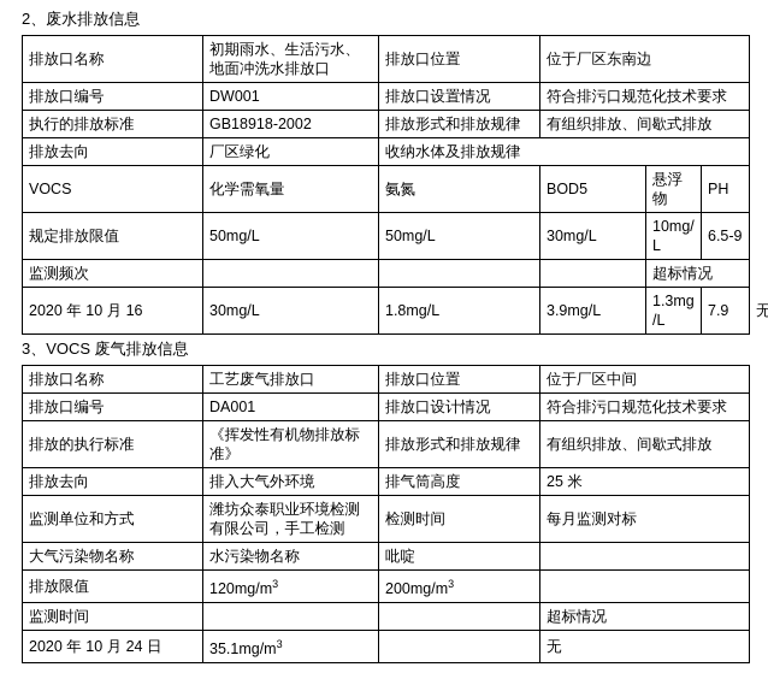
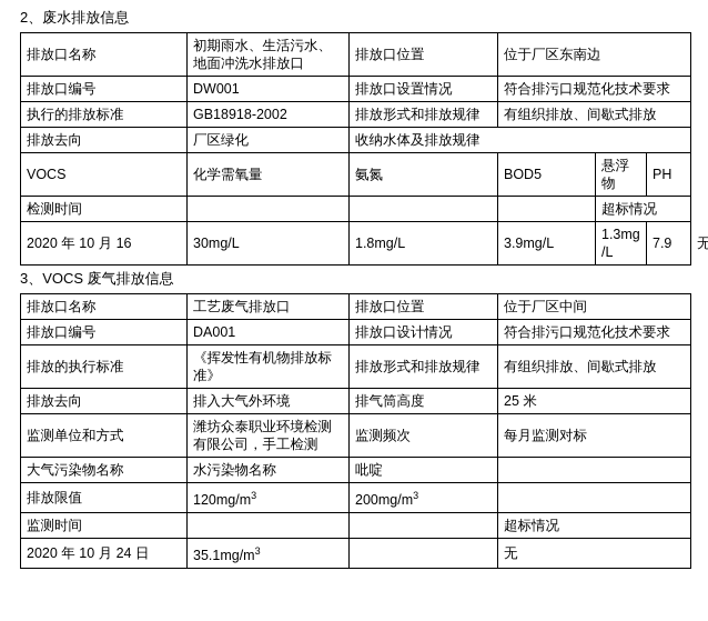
  2、废水排放信息
  排放口名称	初期雨水、生活污水、地面冲洗水排放口	排放口位置	位于厂区东南边
  排放口编号	DW001	排放口设置情况	符合排污口规范化技术要求
  执行的排放标准	GB18918-2002	排放形式和排放规律	有组织排放、间歇式排放
  排放去向	厂区绿化	收纳水体及排放规律
  VOCS	化学需氧量	氨氮	BOD5	悬浮物	PH
- 规定排放限值	50mg/L	50mg/L	30mg/L	10mg/L	6.5-9
- 监测频次				超标情况
+ 检测时间				超标情况
  2020 年 10 月 16	30mg/L	1.8mg/L	3.9mg/L	1.3mg/L	7.9	无
  3、VOCS 废气排放信息
  排放口名称	工艺废气排放口	排放口位置	位于厂区中间
  排放口编号	DA001	排放口设计情况	符合排污口规范化技术要求
  排放的执行标准	《挥发性有机物排放标准》	排放形式和排放规律	有组织排放、间歇式排放
  排放去向	排入大气外环境	排气筒高度	25 米
- 监测单位和方式	潍坊众泰职业环境检测有限公司，手工检测	检测时间	每月监测对标
+ 监测单位和方式	潍坊众泰职业环境检测有限公司，手工检测	监测频次	每月监测对标
  大气污染物名称	水污染物名称	吡啶
  排放限值	120mg/m3	200mg/m3
  监测时间			超标情况
  2020 年 10 月 24 日	35.1mg/m3		无
